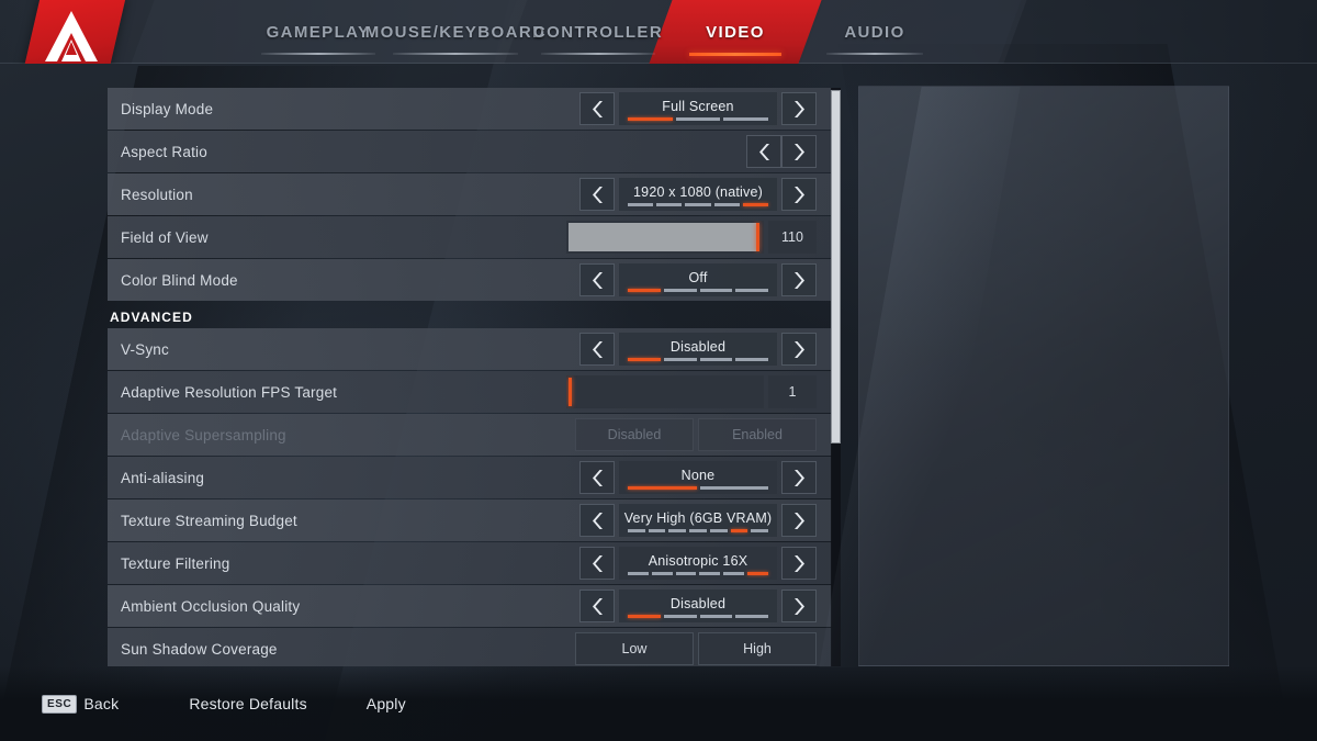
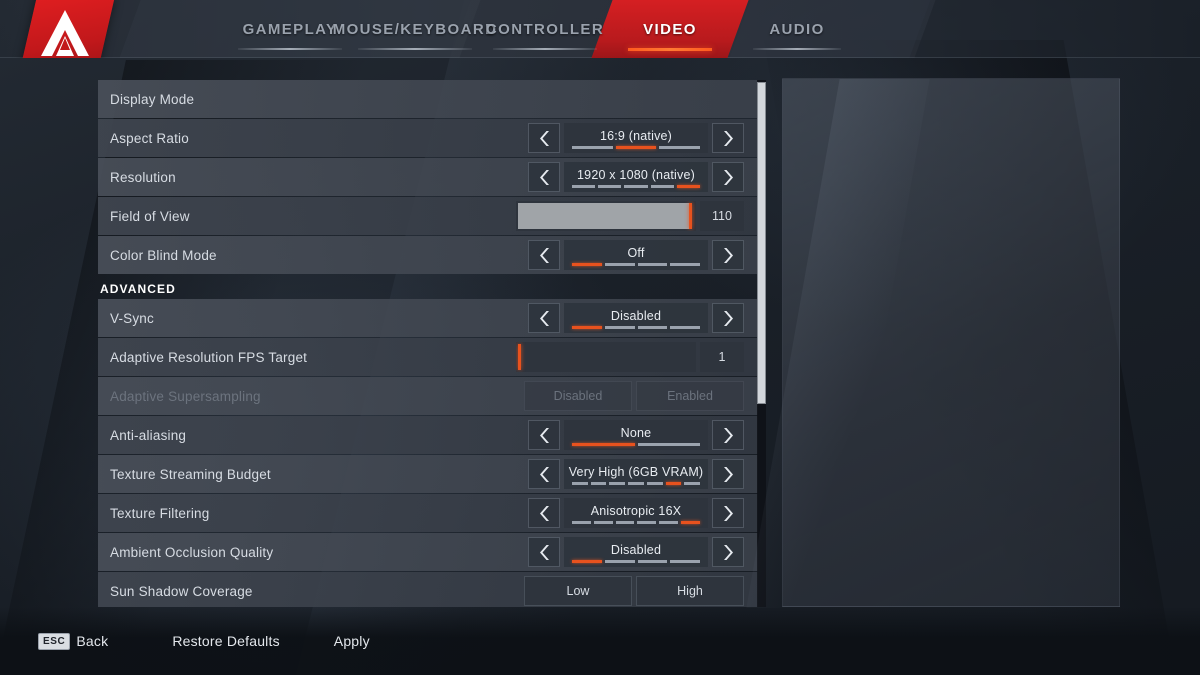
  GAMEPLAY
  MOUSE/KEYBOARD
  CONTROLLER
  VIDEO
  AUDIO
  Display Mode
- Full Screen
  Aspect Ratio
+ 16:9 (native)
  Resolution
  1920 x 1080 (native)
  Field of View
  110
  Color Blind Mode
  Off
  ADVANCED
  V-Sync
  Disabled
  Adaptive Resolution FPS Target
  1
  Adaptive Supersampling
  Disabled
  Enabled
  Anti-aliasing
  None
  Texture Streaming Budget
  Very High (6GB VRAM)
  Texture Filtering
  Anisotropic 16X
  Ambient Occlusion Quality
  Disabled
  Sun Shadow Coverage
  Low
  High
  ESC
  Back
  Restore Defaults
  Apply
